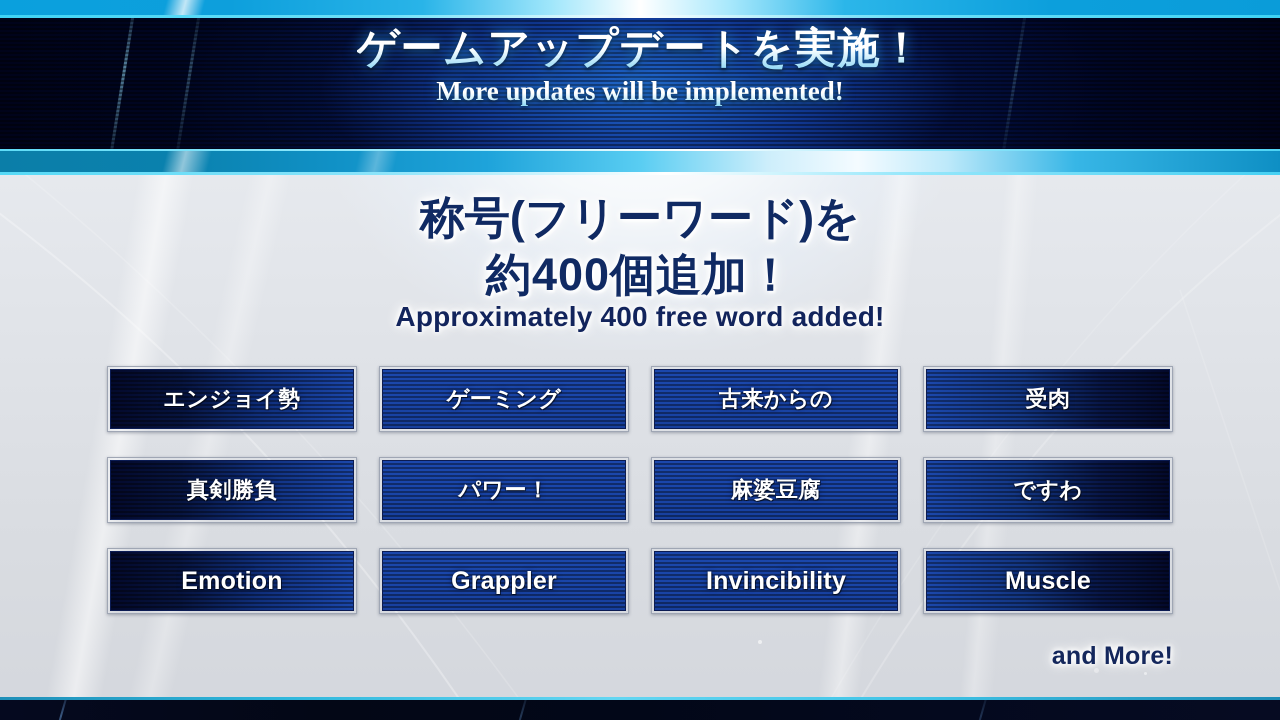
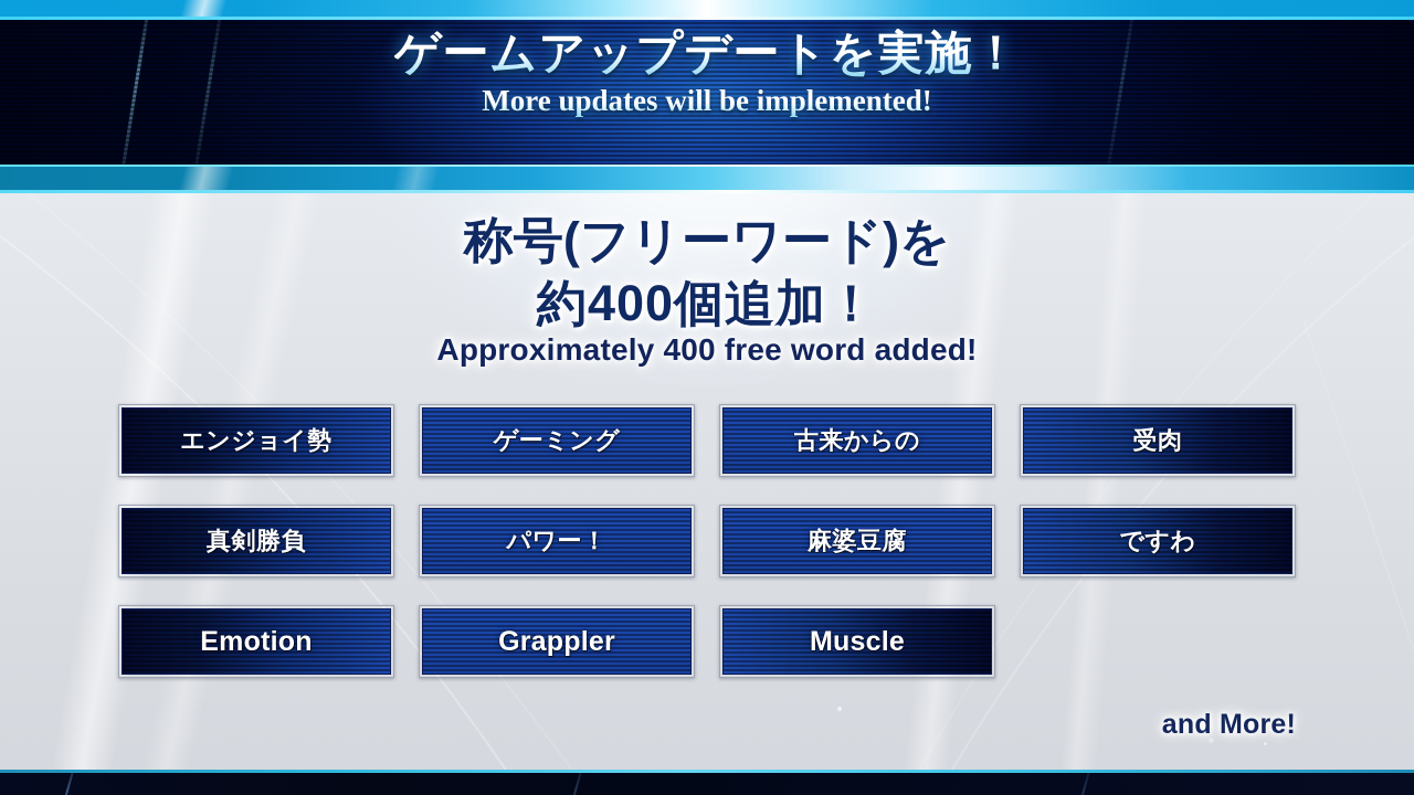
  ゲームアップデートを実施！
  More updates will be implemented!
  称号(フリーワード)を
  約400個追加！
  Approximately 400 free word added!
  エンジョイ勢
  ゲーミング
  古来からの
  受肉
  真剣勝負
  パワー！
  麻婆豆腐
  ですわ
  Emotion
  Grappler
- Invincibility
  Muscle
  and More!
